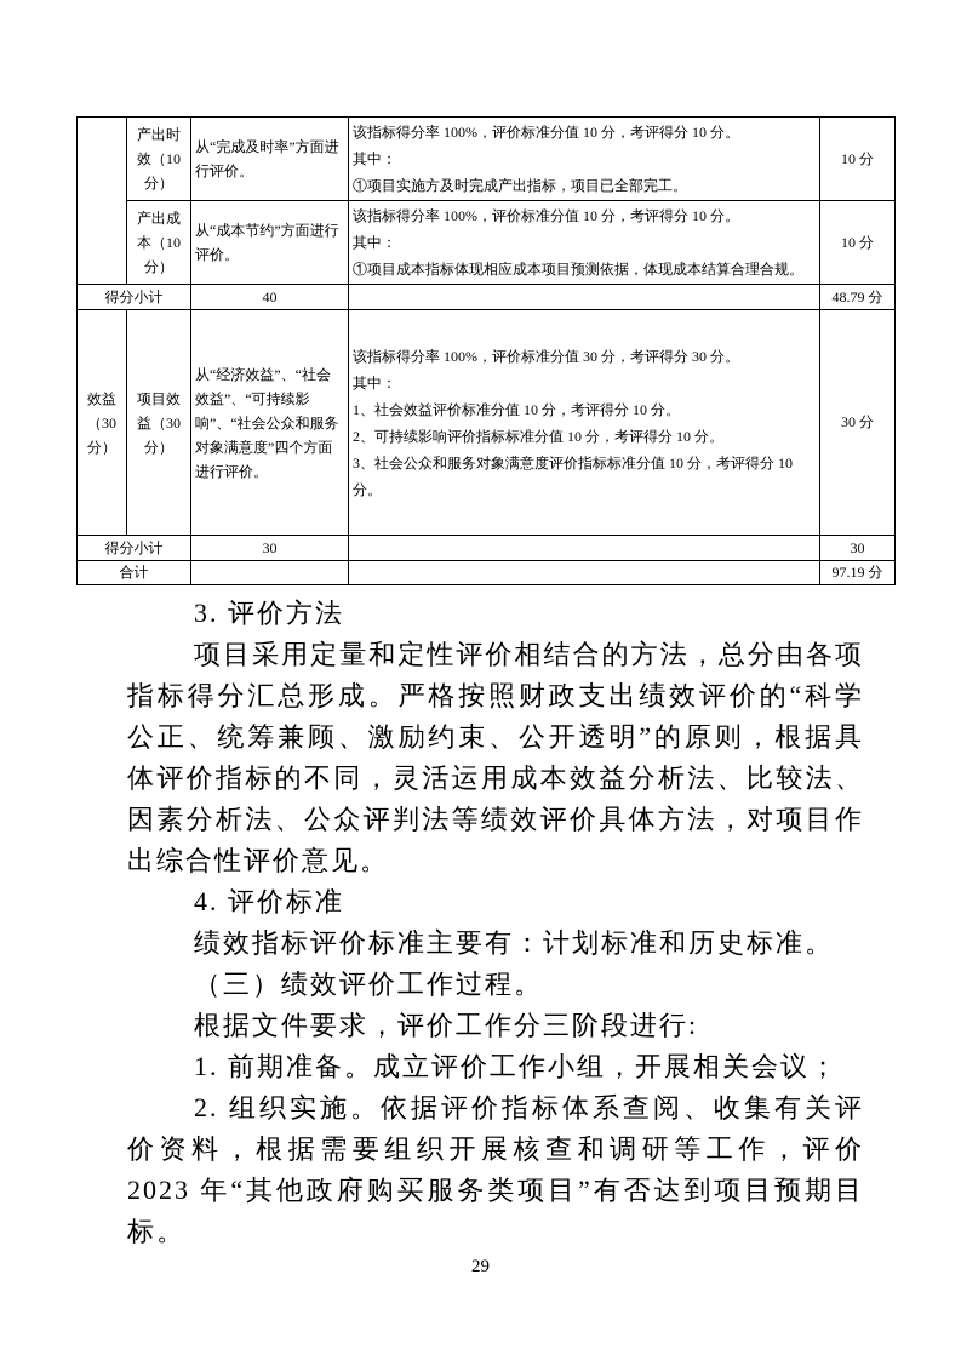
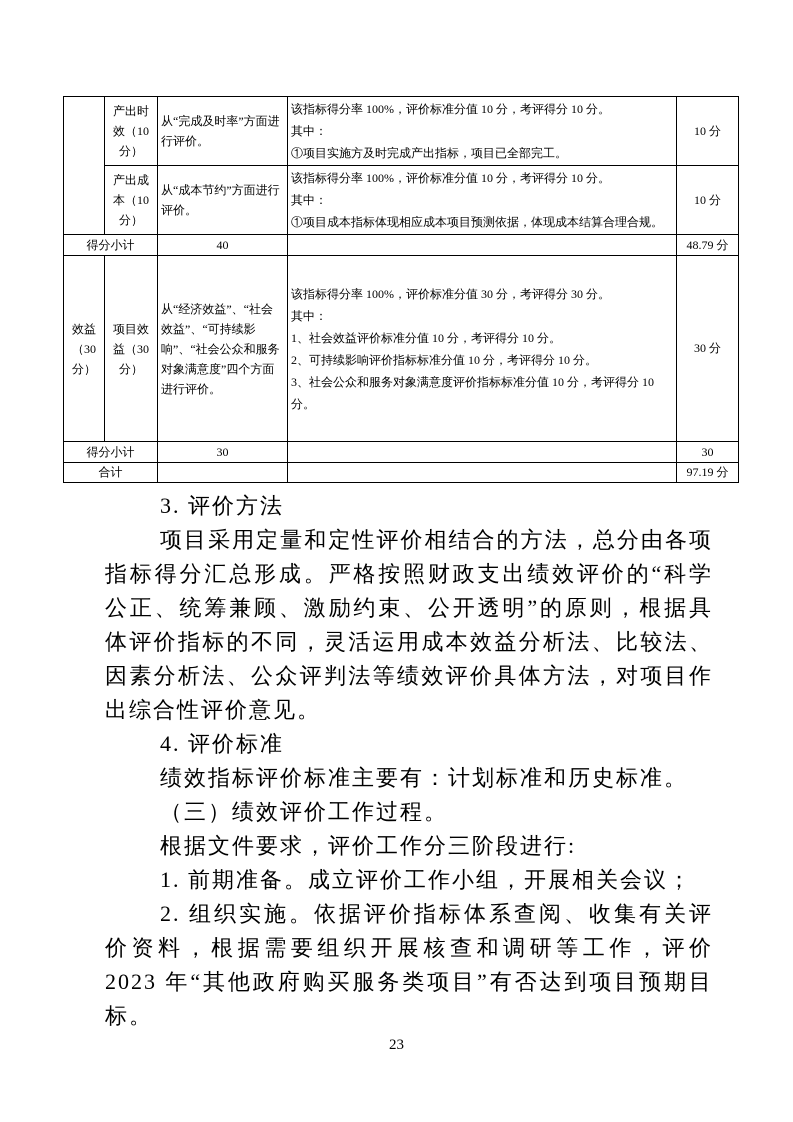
  	产出时效（10分）	从“完成及时率”方面进行评价。	该指标得分率 100%，评价标准分值 10 分，考评得分 10 分。 其中： ①项目实施方及时完成产出指标，项目已全部完工。	10 分
  产出成本（10分）	从“成本节约”方面进行评价。	该指标得分率 100%，评价标准分值 10 分，考评得分 10 分。 其中： ①项目成本指标体现相应成本项目预测依据，体现成本结算合理合规。	10 分
  得分小计	40		48.79 分
  效益（30分）	项目效益（30分）	从“经济效益”、“社会效益”、“可持续影响”、“社会公众和服务对象满意度”四个方面进行评价。	该指标得分率 100%，评价标准分值 30 分，考评得分 30 分。 其中： 1、社会效益评价标准分值 10 分，考评得分 10 分。 2、可持续影响评价指标标准分值 10 分，考评得分 10 分。 3、社会公众和服务对象满意度评价指标标准分值 10 分，考评得分 10 分。	30 分
  得分小计	30		30
  合计			97.19 分
  3. 评价方法
  项目采用定量和定性评价相结合的方法，总分由各项指标得分汇总形成。严格按照财政支出绩效评价的“科学公正、统筹兼顾、激励约束、公开透明”的原则，根据具体评价指标的不同，灵活运用成本效益分析法、比较法、因素分析法、公众评判法等绩效评价具体方法，对项目作出综合性评价意见。
  4. 评价标准
  绩效指标评价标准主要有：计划标准和历史标准。
  （三）绩效评价工作过程。
  根据文件要求，评价工作分三阶段进行:
  1. 前期准备。成立评价工作小组，开展相关会议；
  2. 组织实施。依据评价指标体系查阅、收集有关评价资料，根据需要组织开展核查和调研等工作，评价 2023 年“其他政府购买服务类项目”有否达到项目预期目标。
- 29
+ 23
